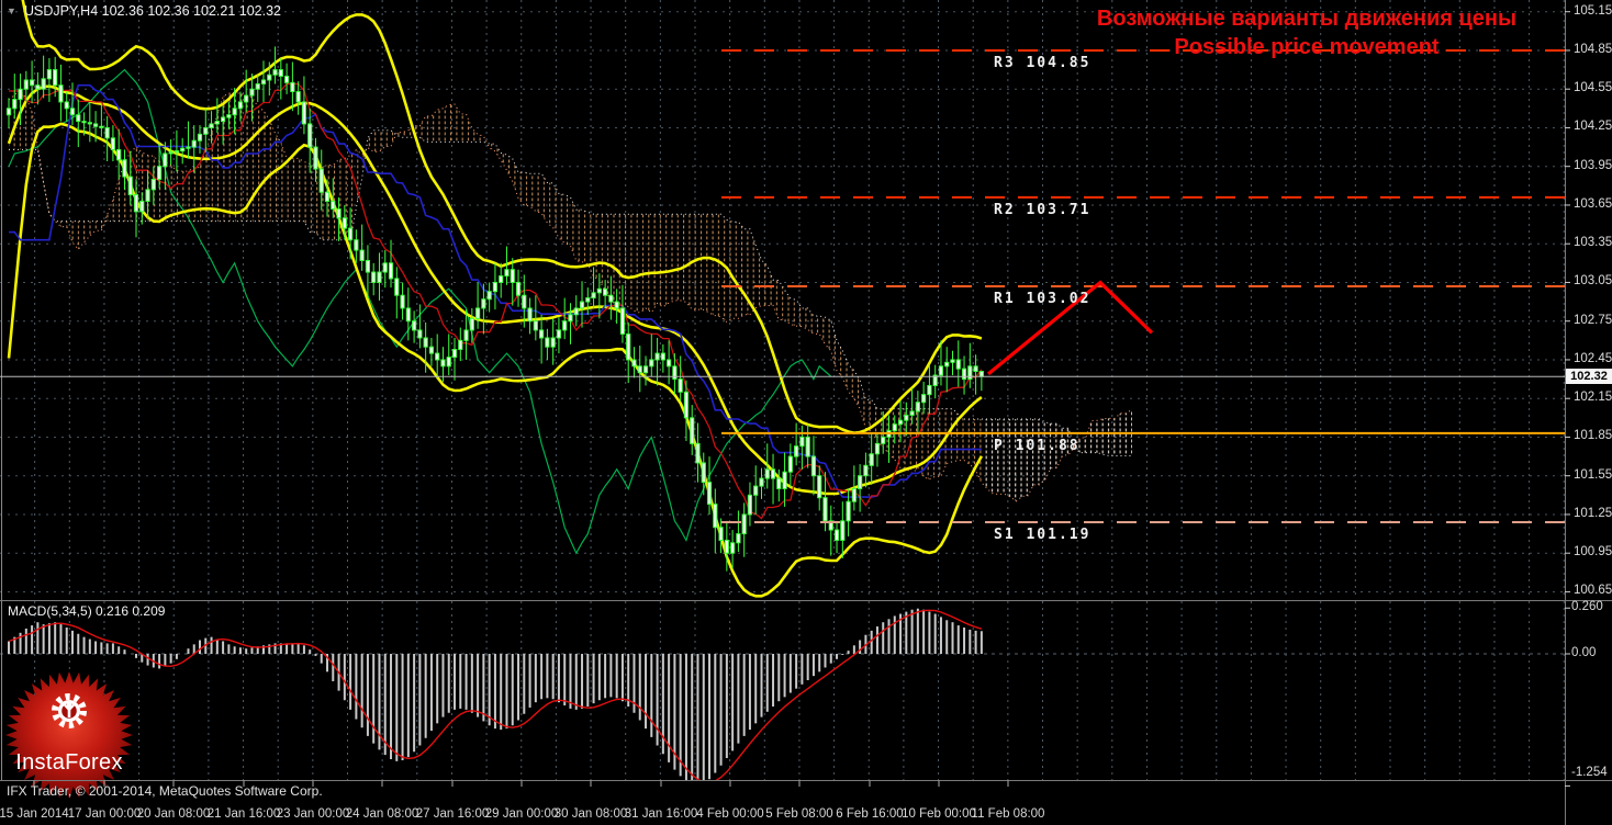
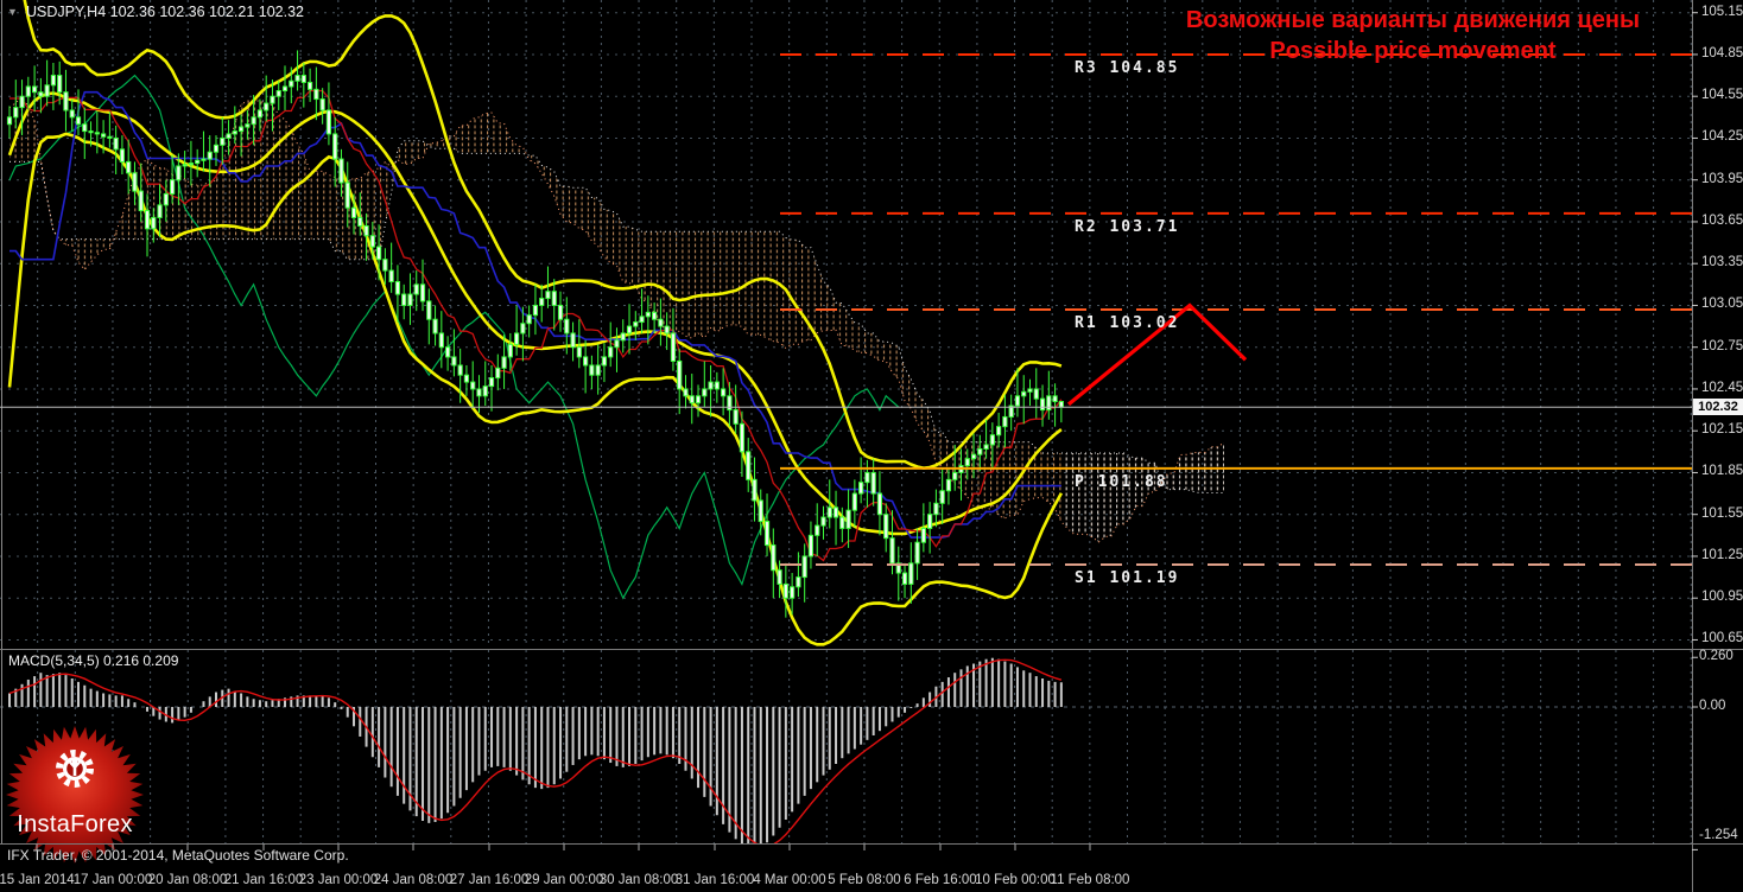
  ▼
  USDJPY,H4 102.36 102.36 102.21 102.32
  Возможные варианты движения цены
  Possible price movement
  MACD(5,34,5) 0.216 0.209
  102.32
  InstaForex
  IFX Trader, © 2001-2014, MetaQuotes Software Corp.
  R3 104.85
  R2 103.71
  R1 103.02
  P 101.88
  S1 101.19
  105.15
  104.85
  104.55
  104.25
  103.95
  103.65
  103.35
  103.05
  102.75
  102.45
  102.15
  101.85
  101.55
  101.25
  100.95
  100.65
  0.260
  0.00
  -1.254
  15 Jan 2014
  17 Jan 00:00
  20 Jan 08:00
  21 Jan 16:00
  23 Jan 00:00
  24 Jan 08:00
  27 Jan 16:00
  29 Jan 00:00
  30 Jan 08:00
  31 Jan 16:00
- 4 Feb 00:00
+ 4 Mar 00:00
  5 Feb 08:00
  6 Feb 16:00
  10 Feb 00:00
  11 Feb 08:00
